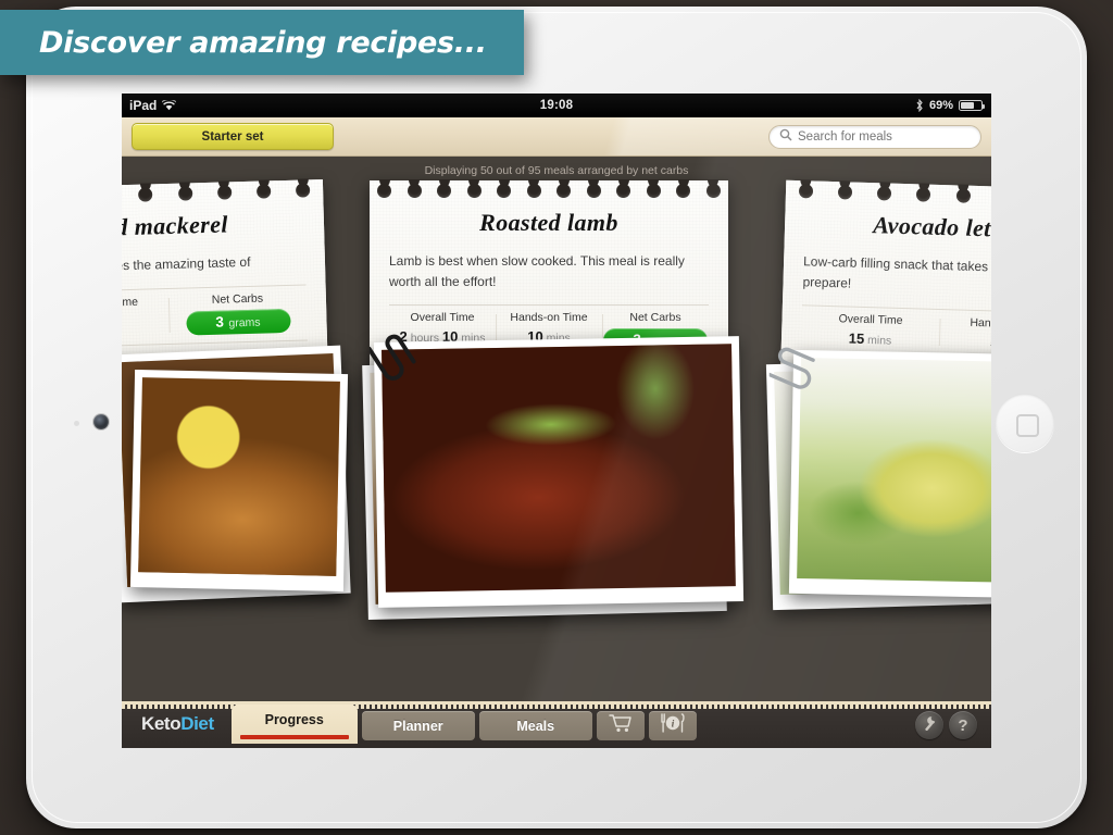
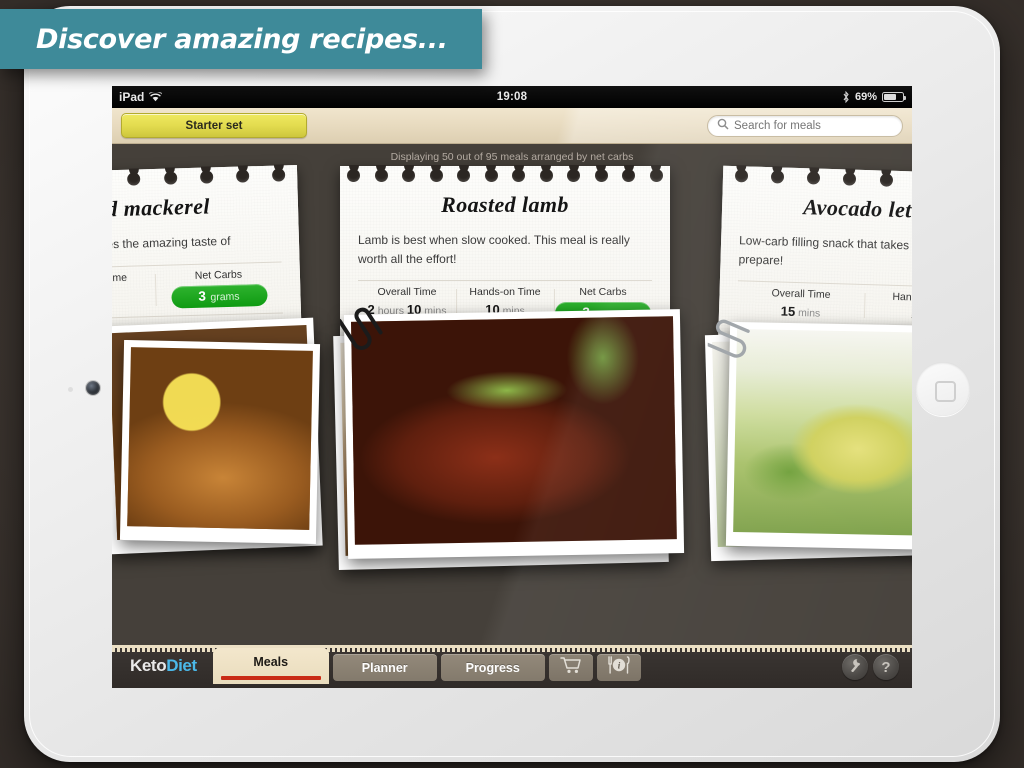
  iPad
  19:08
  69%
  Starter set
  Search for meals
  KetoDiet
- Progress
+ Meals
  Planner
- Meals
+ Progress
  i
  ?
  Discover amazing recipes...
